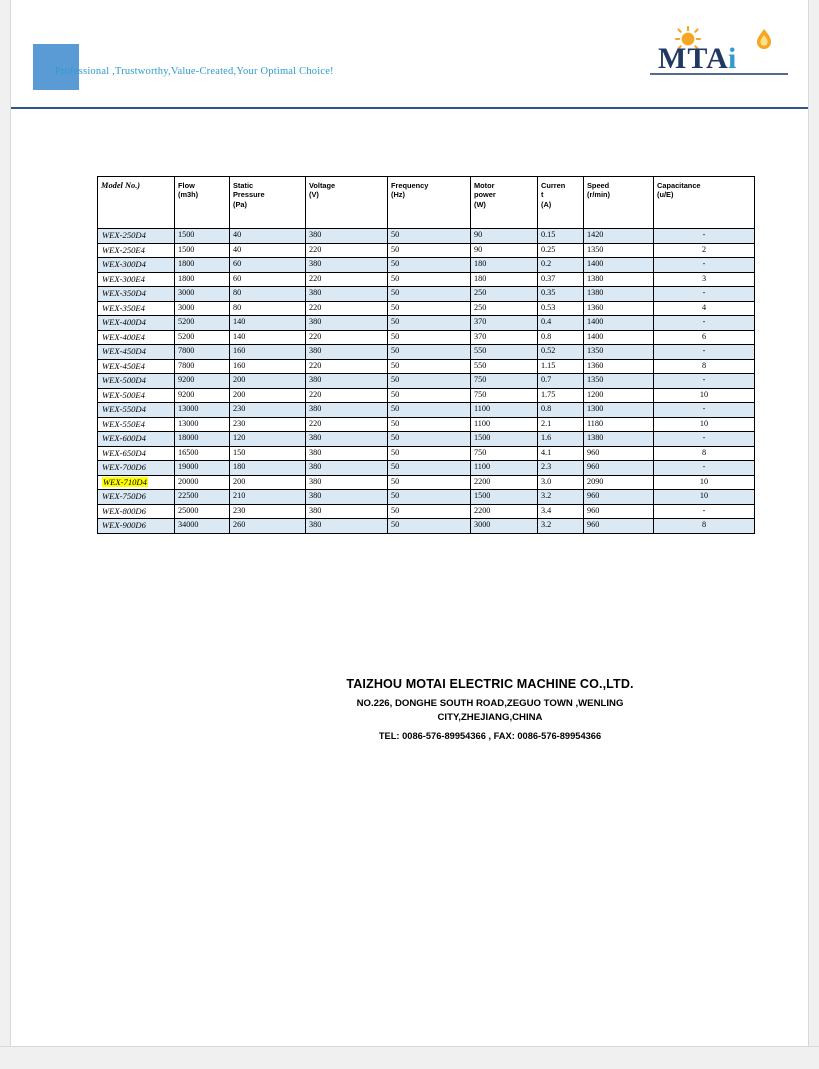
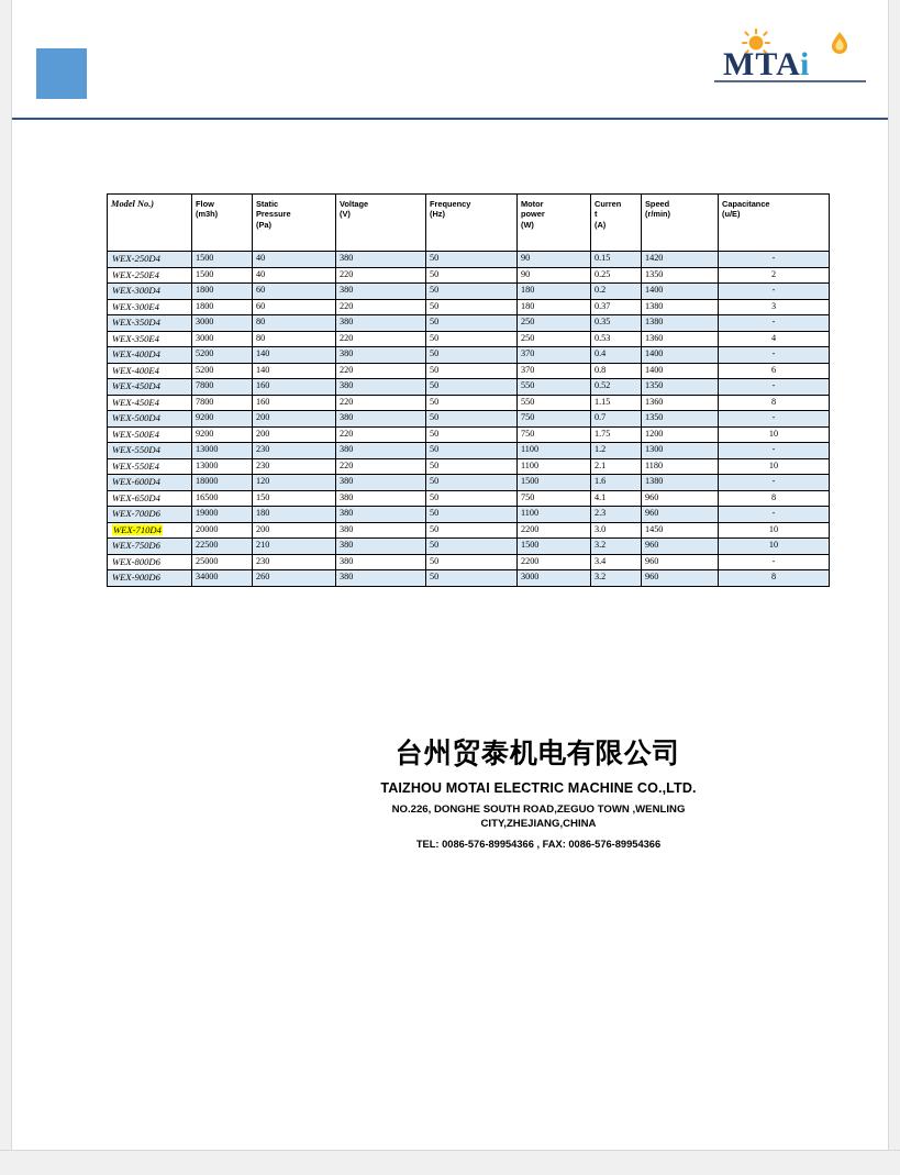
- Professional ,Trustworthy,Value-Created,Your Optimal Choice!
  MTA
  i
  Model No.)	Flow(m3h)	StaticPressure(Pa)	Voltage(V)	Frequency(Hz)	Motorpower(W)	Current(A)	Speed(r/min)	Capacitance(u/E)
  WEX-250D4	1500	40	380	50	90	0.15	1420	-
  WEX-250E4	1500	40	220	50	90	0.25	1350	2
  WEX-300D4	1800	60	380	50	180	0.2	1400	-
  WEX-300E4	1800	60	220	50	180	0.37	1380	3
  WEX-350D4	3000	80	380	50	250	0.35	1380	-
  WEX-350E4	3000	80	220	50	250	0.53	1360	4
  WEX-400D4	5200	140	380	50	370	0.4	1400	-
  WEX-400E4	5200	140	220	50	370	0.8	1400	6
  WEX-450D4	7800	160	380	50	550	0.52	1350	-
  WEX-450E4	7800	160	220	50	550	1.15	1360	8
  WEX-500D4	9200	200	380	50	750	0.7	1350	-
  WEX-500E4	9200	200	220	50	750	1.75	1200	10
- WEX-550D4	13000	230	380	50	1100	0.8	1300	-
+ WEX-550D4	13000	230	380	50	1100	1.2	1300	-
  WEX-550E4	13000	230	220	50	1100	2.1	1180	10
  WEX-600D4	18000	120	380	50	1500	1.6	1380	-
  WEX-650D4	16500	150	380	50	750	4.1	960	8
  WEX-700D6	19000	180	380	50	1100	2.3	960	-
- WEX-710D4	20000	200	380	50	2200	3.0	2090	10
+ WEX-710D4	20000	200	380	50	2200	3.0	1450	10
  WEX-750D6	22500	210	380	50	1500	3.2	960	10
  WEX-800D6	25000	230	380	50	2200	3.4	960	-
  WEX-900D6	34000	260	380	50	3000	3.2	960	8
+ 台州贸泰机电有限公司
  TAIZHOU MOTAI ELECTRIC MACHINE CO.,LTD.
  NO.226, DONGHE SOUTH ROAD,ZEGUO TOWN ,WENLING CITY,ZHEJIANG,CHINA
  TEL: 0086-576-89954366 , FAX: 0086-576-89954366
